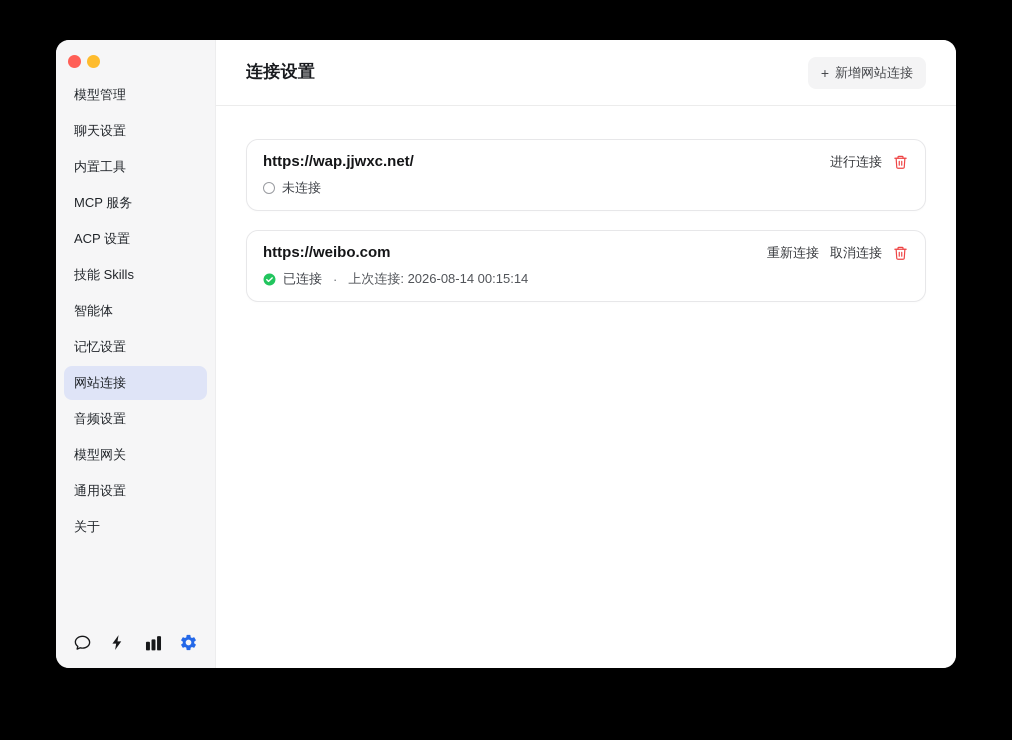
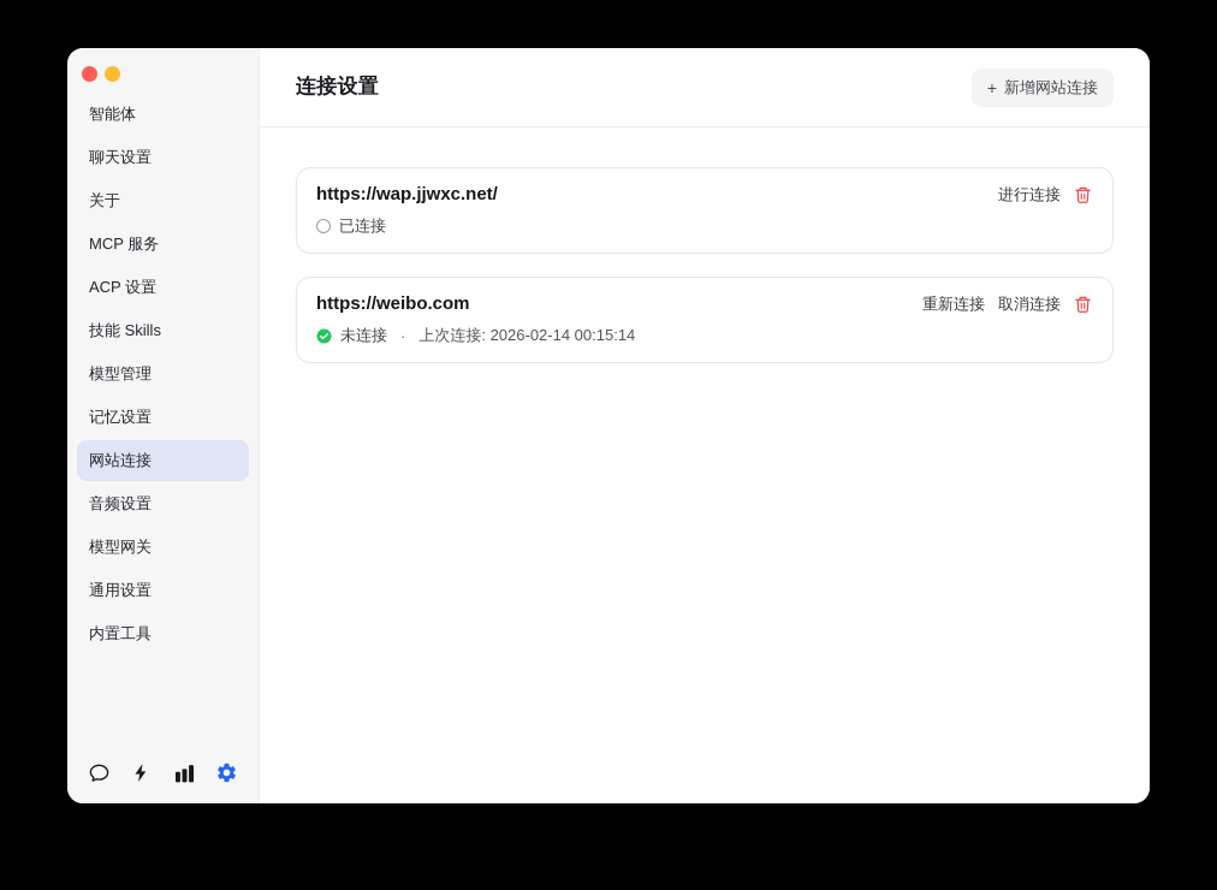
- 模型管理
+ 智能体
  聊天设置
- 内置工具
+ 关于
  MCP 服务
  ACP 设置
  技能 Skills
- 智能体
+ 模型管理
  记忆设置
  网站连接
  音频设置
  模型网关
  通用设置
- 关于
+ 内置工具
  连接设置
  +
  新增网站连接
  https://wap.jjwxc.net/
  进行连接
- 未连接
+ 已连接
  https://weibo.com
  重新连接
  取消连接
- 已连接
+ 未连接
  ·
- 上次连接: 2026-08-14 00:15:14
+ 上次连接: 2026-02-14 00:15:14
